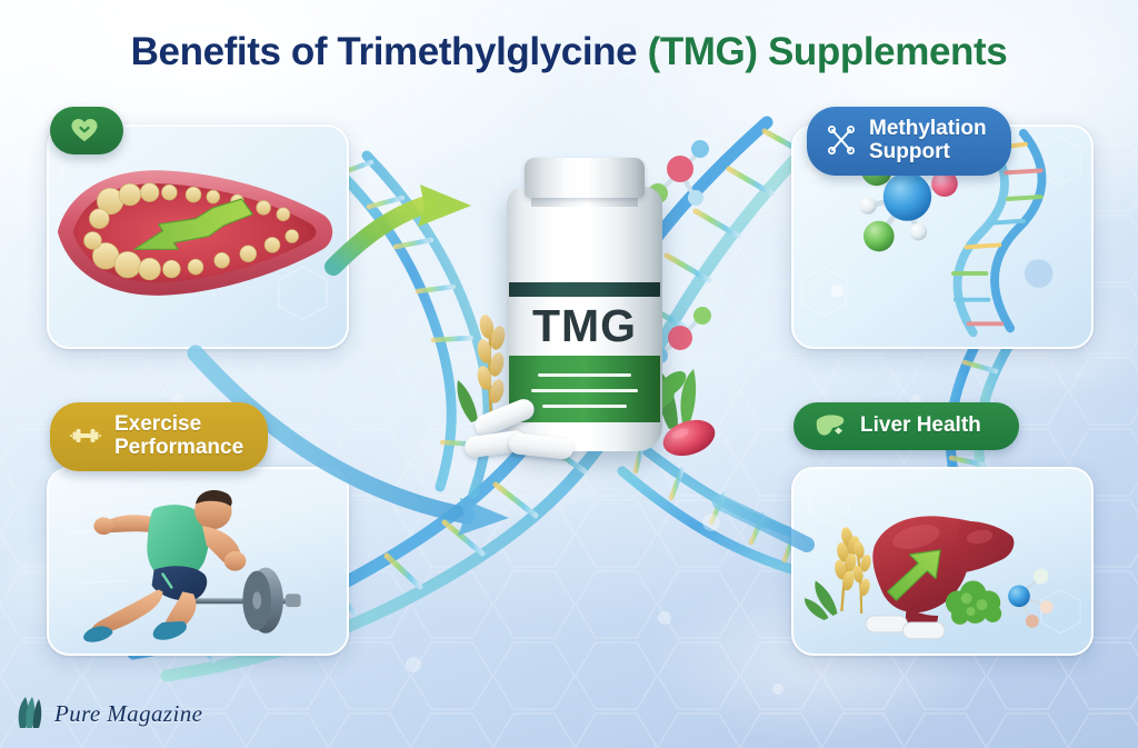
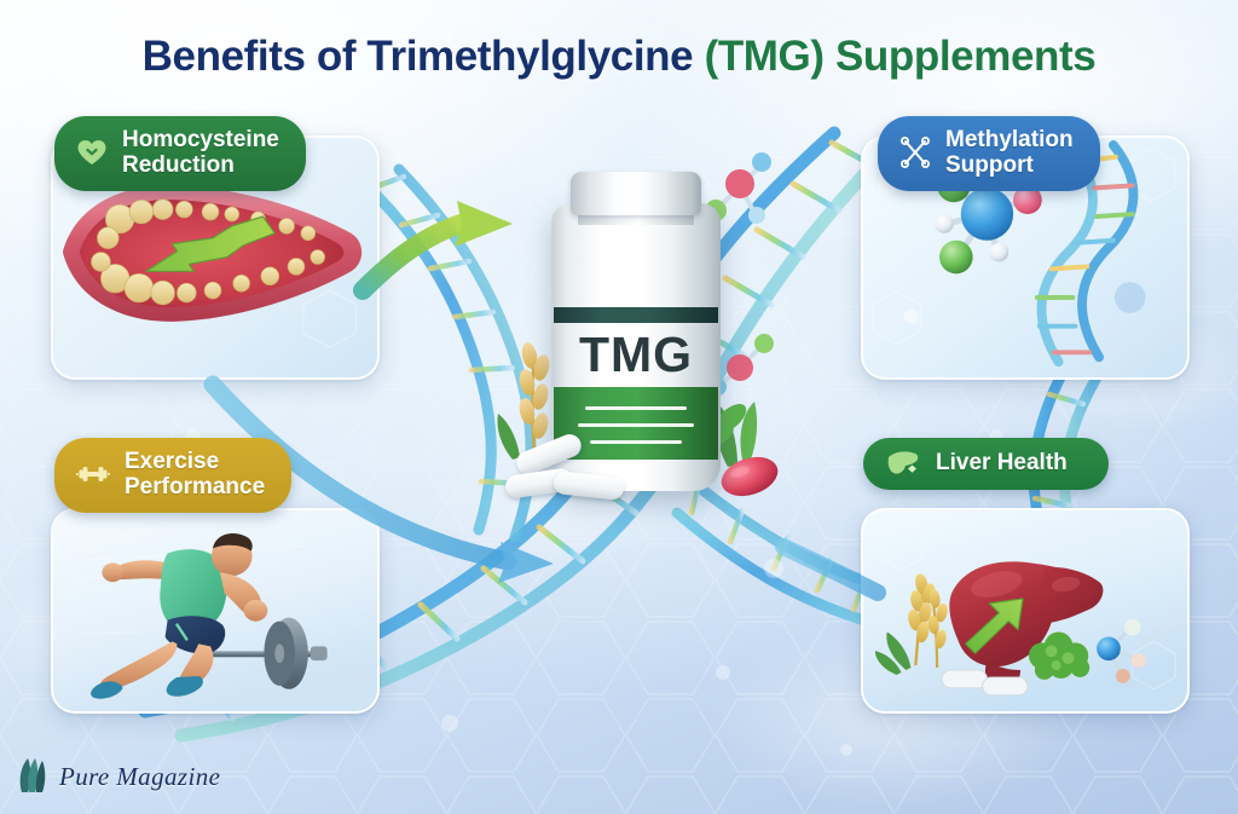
  Benefits of Trimethylglycine (TMG) Supplements
+ Homocysteine
+ Reduction
  Methylation
  Support
  Exercise
  Performance
  Liver Health
  TMG
  Pure Magazine
